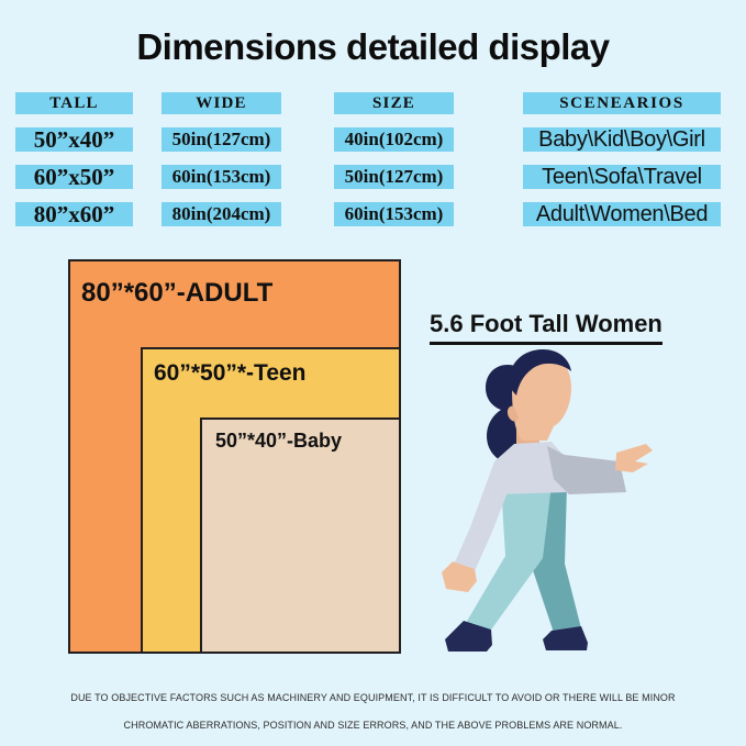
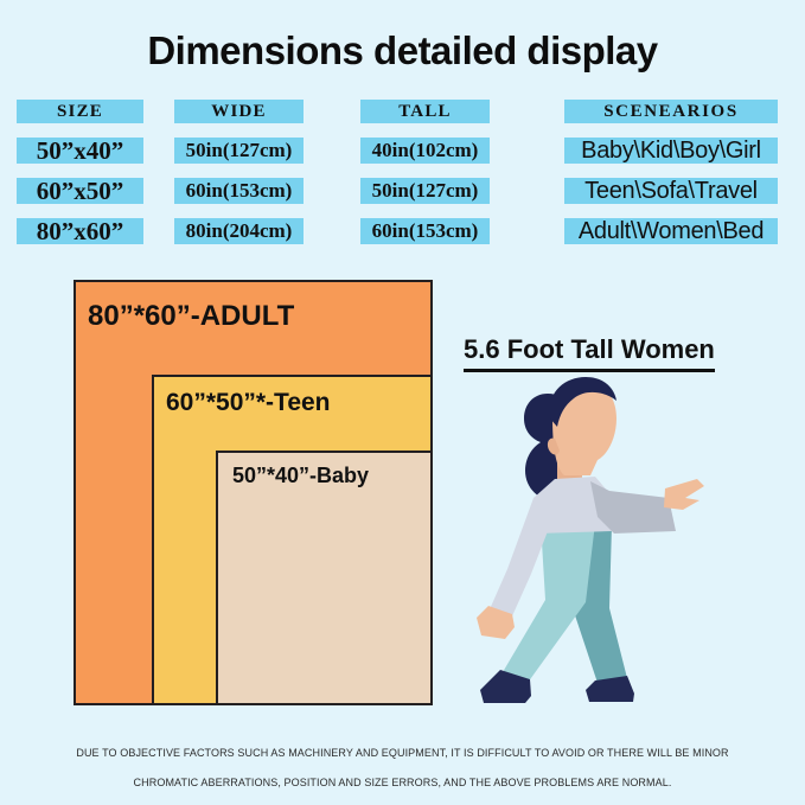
  Dimensions detailed display
- TALL
+ SIZE
  50”x40”
  60”x50”
  80”x60”
  WIDE
  50in(127cm)
  60in(153cm)
  80in(204cm)
- SIZE
+ TALL
  40in(102cm)
  50in(127cm)
  60in(153cm)
  SCENEARIOS
  Baby\Kid\Boy\Girl
  Teen\Sofa\Travel
  Adult\Women\Bed
  80”*60”-ADULT
  60”*50”*-Teen
  50”*40”-Baby
  5.6 Foot Tall Women
  DUE TO OBJECTIVE FACTORS SUCH AS MACHINERY AND EQUIPMENT, IT IS DIFFICULT TO AVOID OR THERE WILL BE MINOR
  CHROMATIC ABERRATIONS, POSITION AND SIZE ERRORS, AND THE ABOVE PROBLEMS ARE NORMAL.
